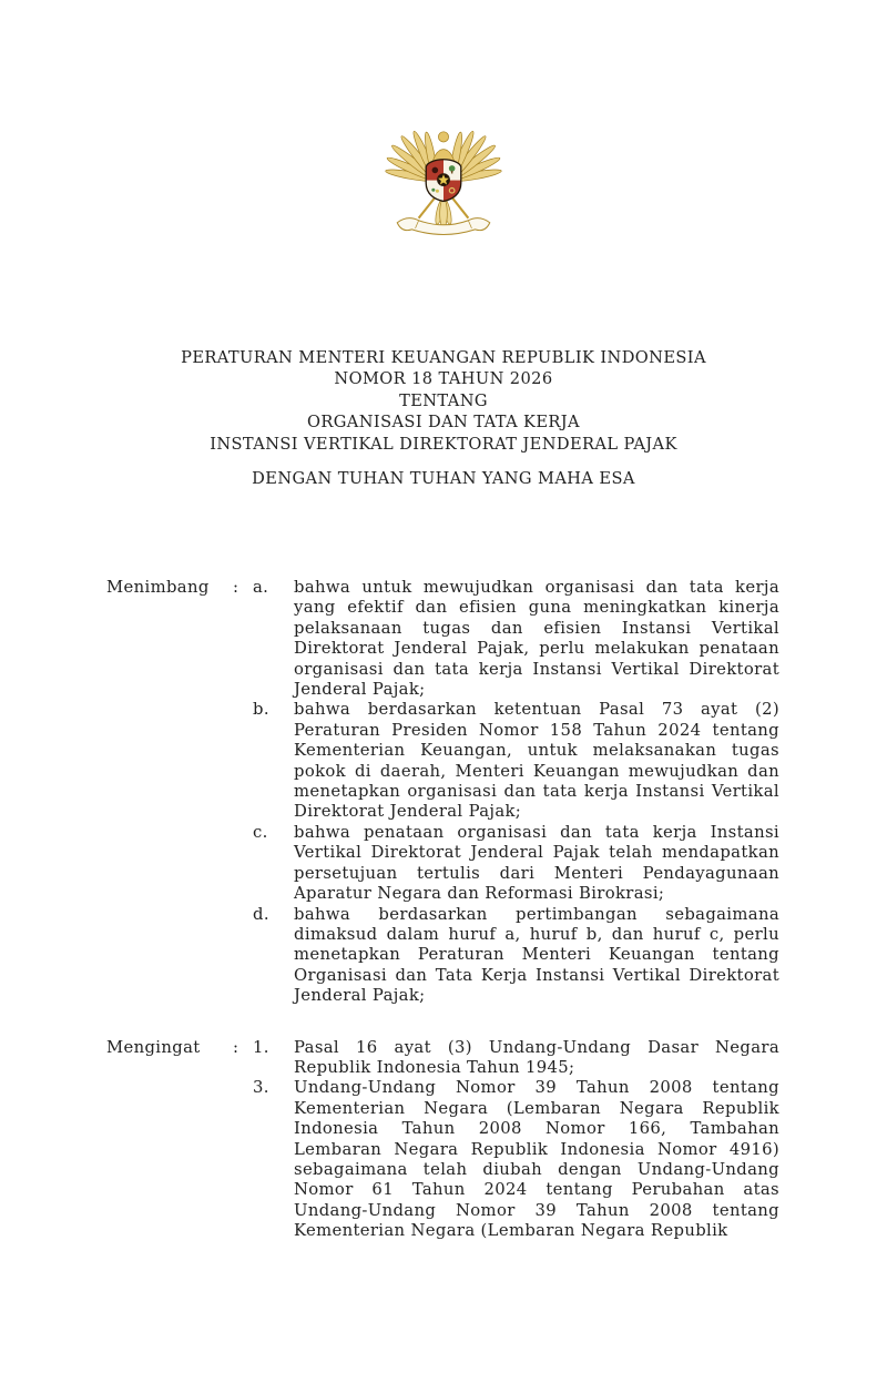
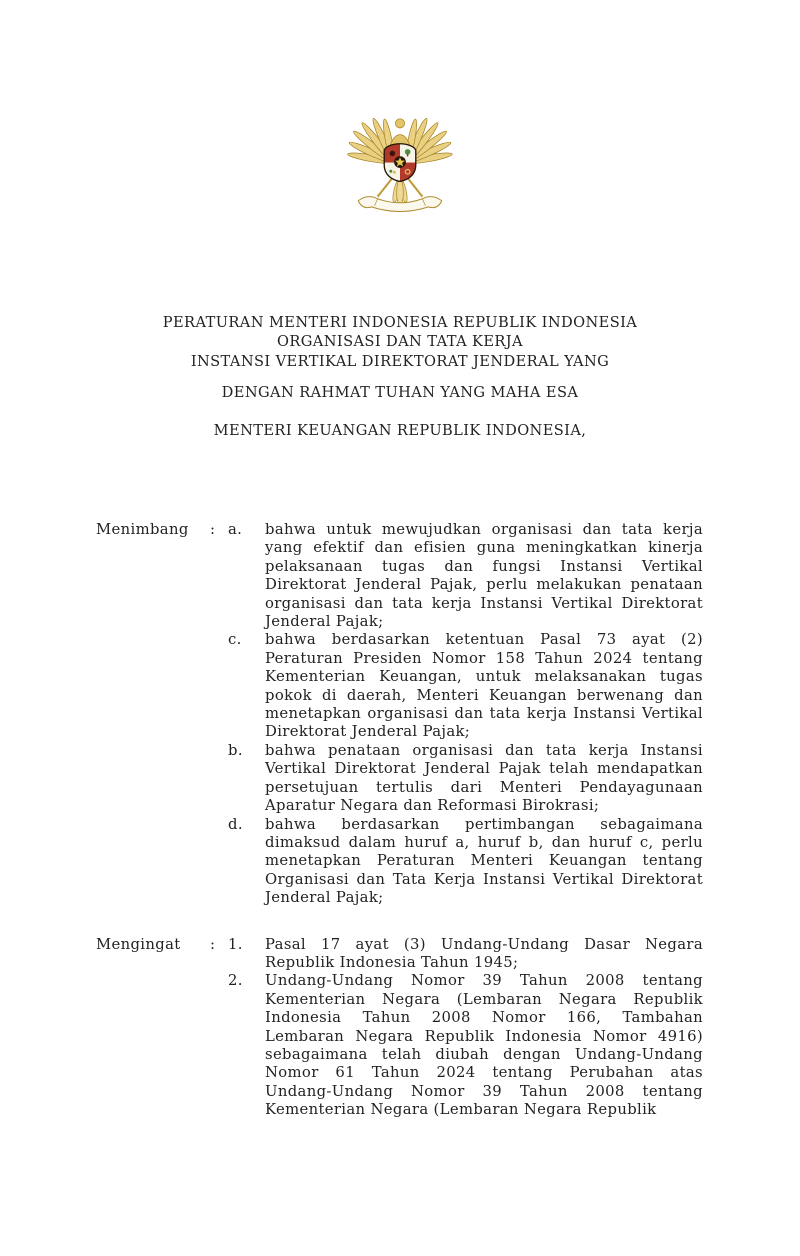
- PERATURAN MENTERI KEUANGAN REPUBLIK INDONESIA
+ PERATURAN MENTERI INDONESIA REPUBLIK INDONESIA
- NOMOR 18 TAHUN 2026
- TENTANG
  ORGANISASI DAN TATA KERJA
- INSTANSI VERTIKAL DIREKTORAT JENDERAL PAJAK
+ INSTANSI VERTIKAL DIREKTORAT JENDERAL YANG
- DENGAN TUHAN TUHAN YANG MAHA ESA
+ DENGAN RAHMAT TUHAN YANG MAHA ESA
+ MENTERI KEUANGAN REPUBLIK INDONESIA,
  Menimbang
  :
  a.
- bahwa untuk mewujudkan organisasi dan tata kerja yang efektif dan efisien guna meningkatkan kinerja pelaksanaan tugas dan efisien Instansi Vertikal Direktorat Jenderal Pajak, perlu melakukan penataan organisasi dan tata kerja Instansi Vertikal Direktorat Jenderal Pajak;
+ bahwa untuk mewujudkan organisasi dan tata kerja yang efektif dan efisien guna meningkatkan kinerja pelaksanaan tugas dan fungsi Instansi Vertikal Direktorat Jenderal Pajak, perlu melakukan penataan organisasi dan tata kerja Instansi Vertikal Direktorat Jenderal Pajak;
- b.
+ c.
- bahwa berdasarkan ketentuan Pasal 73 ayat (2) Peraturan Presiden Nomor 158 Tahun 2024 tentang Kementerian Keuangan, untuk melaksanakan tugas pokok di daerah, Menteri Keuangan mewujudkan dan menetapkan organisasi dan tata kerja Instansi Vertikal Direktorat Jenderal Pajak;
+ bahwa berdasarkan ketentuan Pasal 73 ayat (2) Peraturan Presiden Nomor 158 Tahun 2024 tentang Kementerian Keuangan, untuk melaksanakan tugas pokok di daerah, Menteri Keuangan berwenang dan menetapkan organisasi dan tata kerja Instansi Vertikal Direktorat Jenderal Pajak;
- c.
+ b.
  bahwa penataan organisasi dan tata kerja Instansi Vertikal Direktorat Jenderal Pajak telah mendapatkan persetujuan tertulis dari Menteri Pendayagunaan Aparatur Negara dan Reformasi Birokrasi;
  d.
  bahwa berdasarkan pertimbangan sebagaimana dimaksud dalam huruf a, huruf b, dan huruf c, perlu menetapkan Peraturan Menteri Keuangan tentang Organisasi dan Tata Kerja Instansi Vertikal Direktorat Jenderal Pajak;
  Mengingat
  :
  1.
- Pasal 16 ayat (3) Undang-Undang Dasar Negara Republik Indonesia Tahun 1945;
+ Pasal 17 ayat (3) Undang-Undang Dasar Negara Republik Indonesia Tahun 1945;
- 3.
+ 2.
  Undang-Undang Nomor 39 Tahun 2008 tentang Kementerian Negara (Lembaran Negara Republik Indonesia Tahun 2008 Nomor 166, Tambahan Lembaran Negara Republik Indonesia Nomor 4916) sebagaimana telah diubah dengan Undang-Undang Nomor 61 Tahun 2024 tentang Perubahan atas Undang-Undang Nomor 39 Tahun 2008 tentang Kementerian Negara (Lembaran Negara Republik
